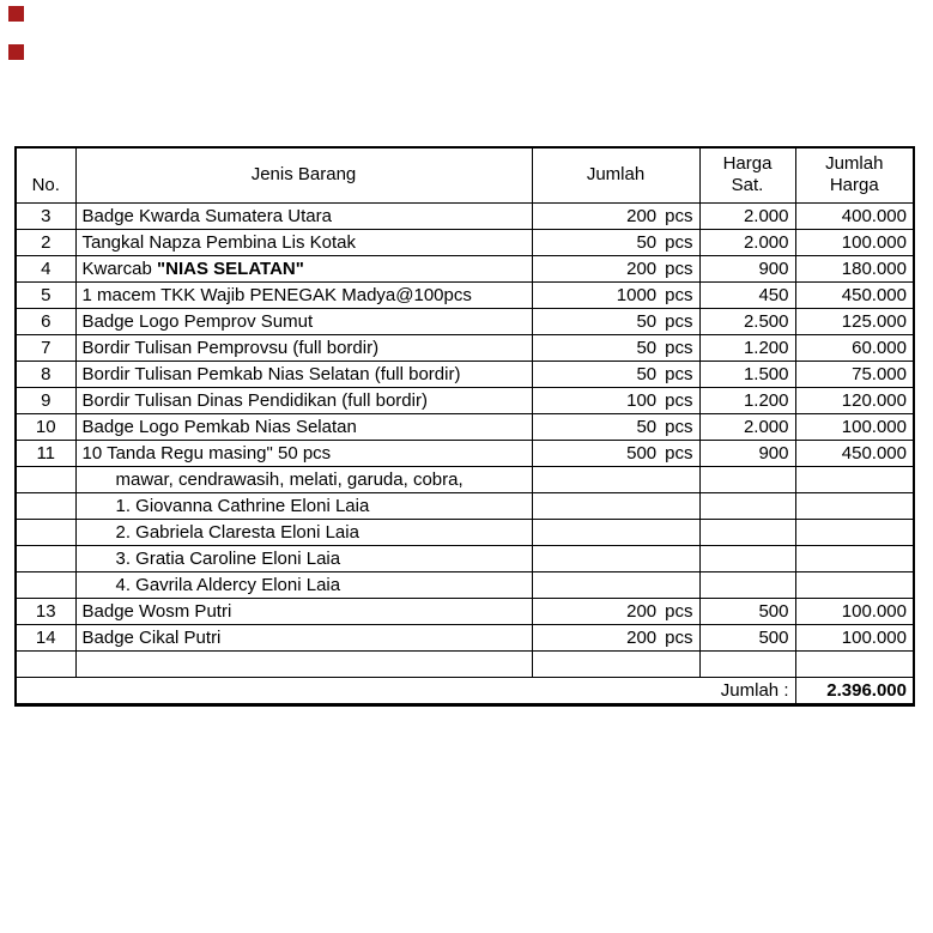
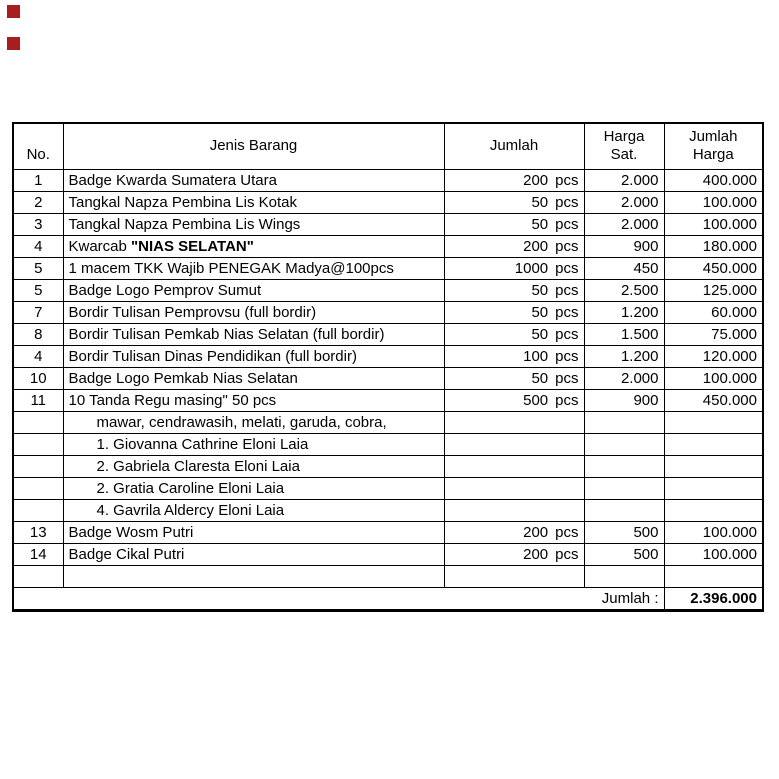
  No.	Jenis Barang	Jumlah	Harga Sat.	Jumlah Harga
- 3	Badge Kwarda Sumatera Utara	200 pcs	2.000	400.000
+ 1	Badge Kwarda Sumatera Utara	200 pcs	2.000	400.000
  2	Tangkal Napza Pembina Lis Kotak	50 pcs	2.000	100.000
+ 3	Tangkal Napza Pembina Lis Wings	50 pcs	2.000	100.000
  4	Kwarcab "NIAS SELATAN"	200 pcs	900	180.000
  5	1 macem TKK Wajib PENEGAK Madya@100pcs	1000 pcs	450	450.000
- 6	Badge Logo Pemprov Sumut	50 pcs	2.500	125.000
+ 5	Badge Logo Pemprov Sumut	50 pcs	2.500	125.000
  7	Bordir Tulisan Pemprovsu (full bordir)	50 pcs	1.200	60.000
  8	Bordir Tulisan Pemkab Nias Selatan (full bordir)	50 pcs	1.500	75.000
- 9	Bordir Tulisan Dinas Pendidikan (full bordir)	100 pcs	1.200	120.000
+ 4	Bordir Tulisan Dinas Pendidikan (full bordir)	100 pcs	1.200	120.000
  10	Badge Logo Pemkab Nias Selatan	50 pcs	2.000	100.000
  11	10 Tanda Regu masing" 50 pcs	500 pcs	900	450.000
  	mawar, cendrawasih, melati, garuda, cobra,
  	1. Giovanna Cathrine Eloni Laia
  	2. Gabriela Claresta Eloni Laia
- 	3. Gratia Caroline Eloni Laia
+ 	2. Gratia Caroline Eloni Laia
  	4. Gavrila Aldercy Eloni Laia
  13	Badge Wosm Putri	200 pcs	500	100.000
  14	Badge Cikal Putri	200 pcs	500	100.000
  Jumlah :	2.396.000
